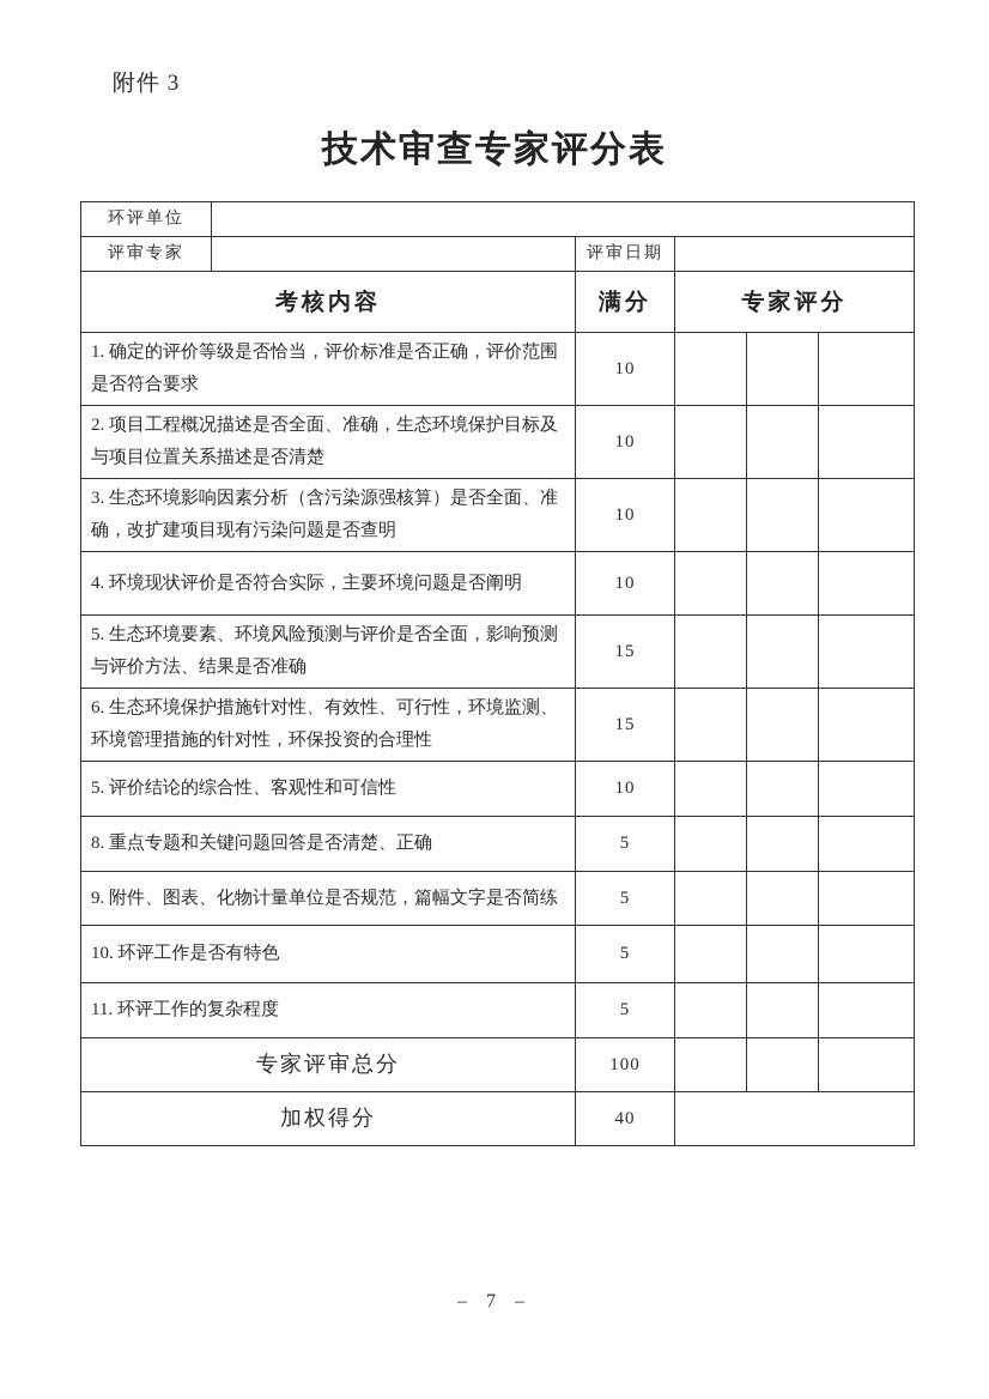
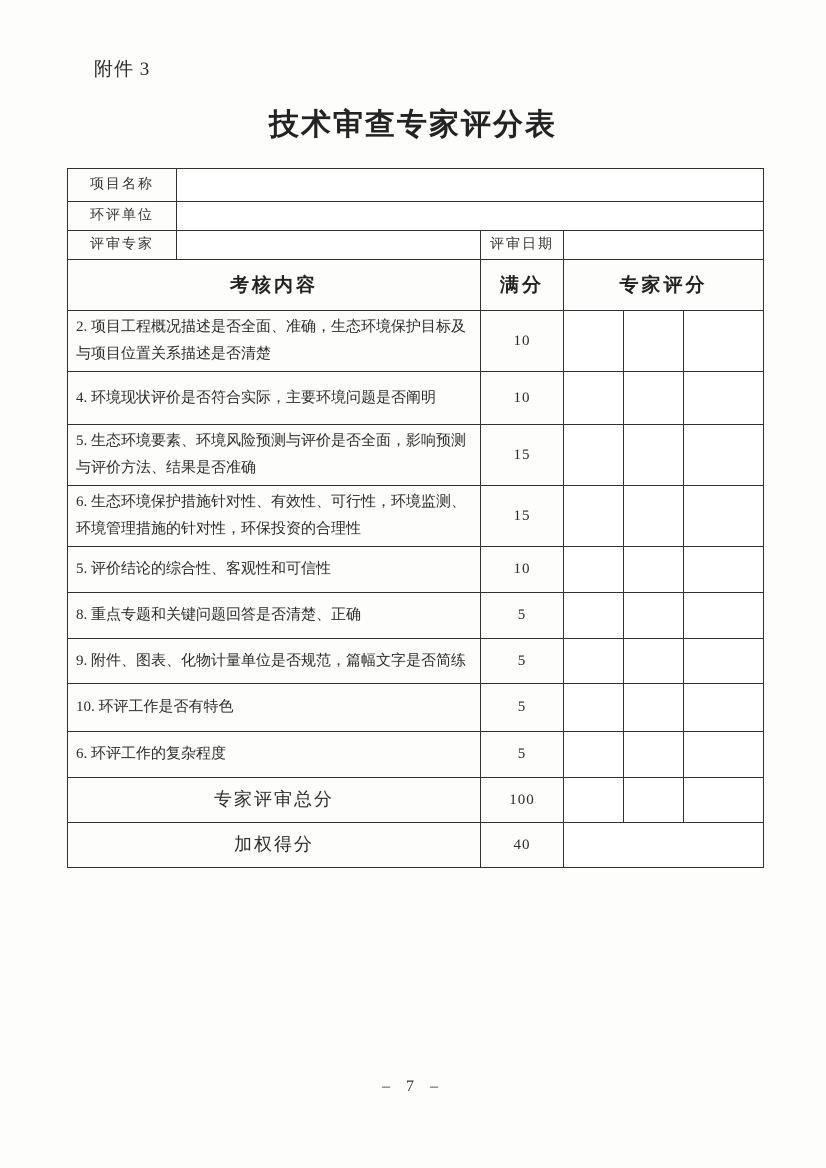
  附件 3
  技术审查专家评分表
+ 项目名称
  环评单位
  评审专家		评审日期
  考核内容	满分	专家评分
- 1. 确定的评价等级是否恰当，评价标准是否正确，评价范围是否符合要求	10
  2. 项目工程概况描述是否全面、准确，生态环境保护目标及与项目位置关系描述是否清楚	10
- 3. 生态环境影响因素分析（含污染源强核算）是否全面、准确，改扩建项目现有污染问题是否查明	10
  4. 环境现状评价是否符合实际，主要环境问题是否阐明	10
  5. 生态环境要素、环境风险预测与评价是否全面，影响预测与评价方法、结果是否准确	15
  6. 生态环境保护措施针对性、有效性、可行性，环境监测、环境管理措施的针对性，环保投资的合理性	15
  5. 评价结论的综合性、客观性和可信性	10
  8. 重点专题和关键问题回答是否清楚、正确	5
  9. 附件、图表、化物计量单位是否规范，篇幅文字是否简练	5
  10. 环评工作是否有特色	5
- 11. 环评工作的复杂程度	5
+ 6. 环评工作的复杂程度	5
  专家评审总分	100
  加权得分	40
  – 7 –
